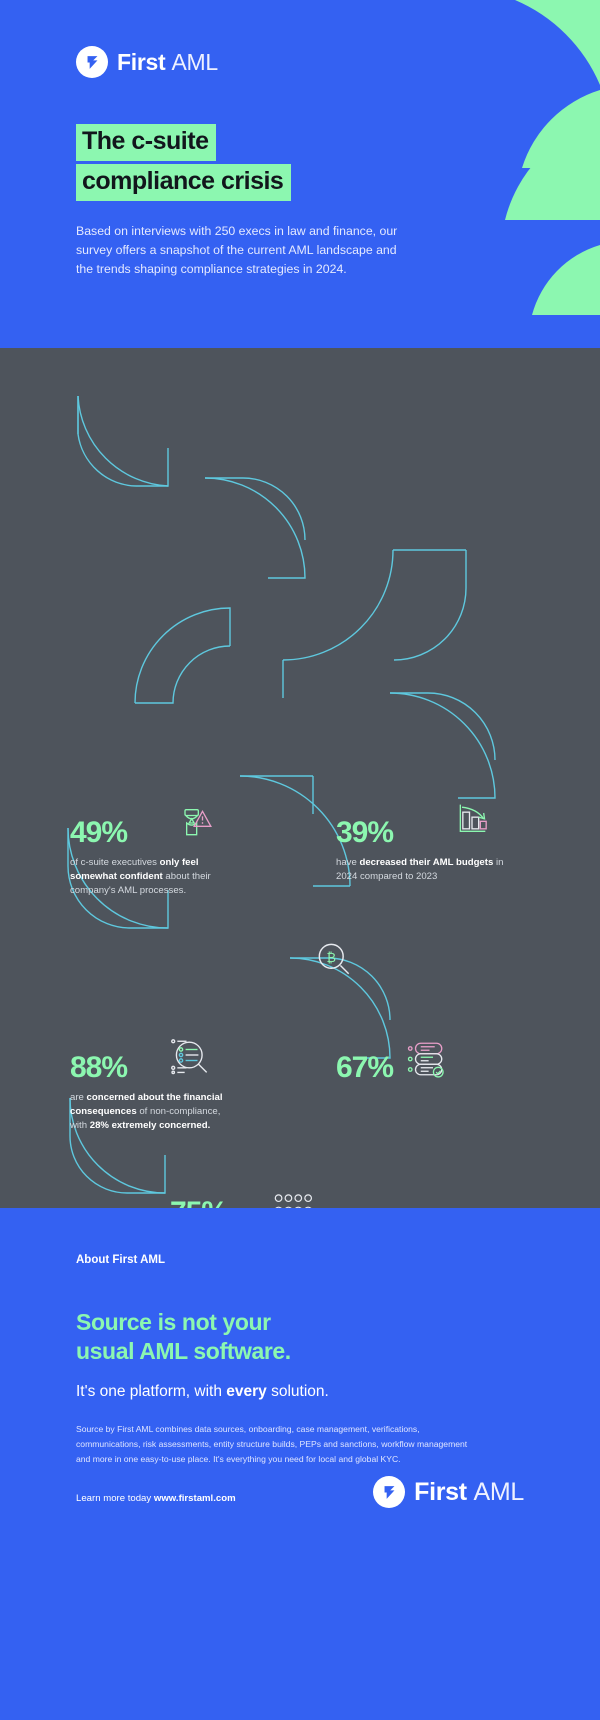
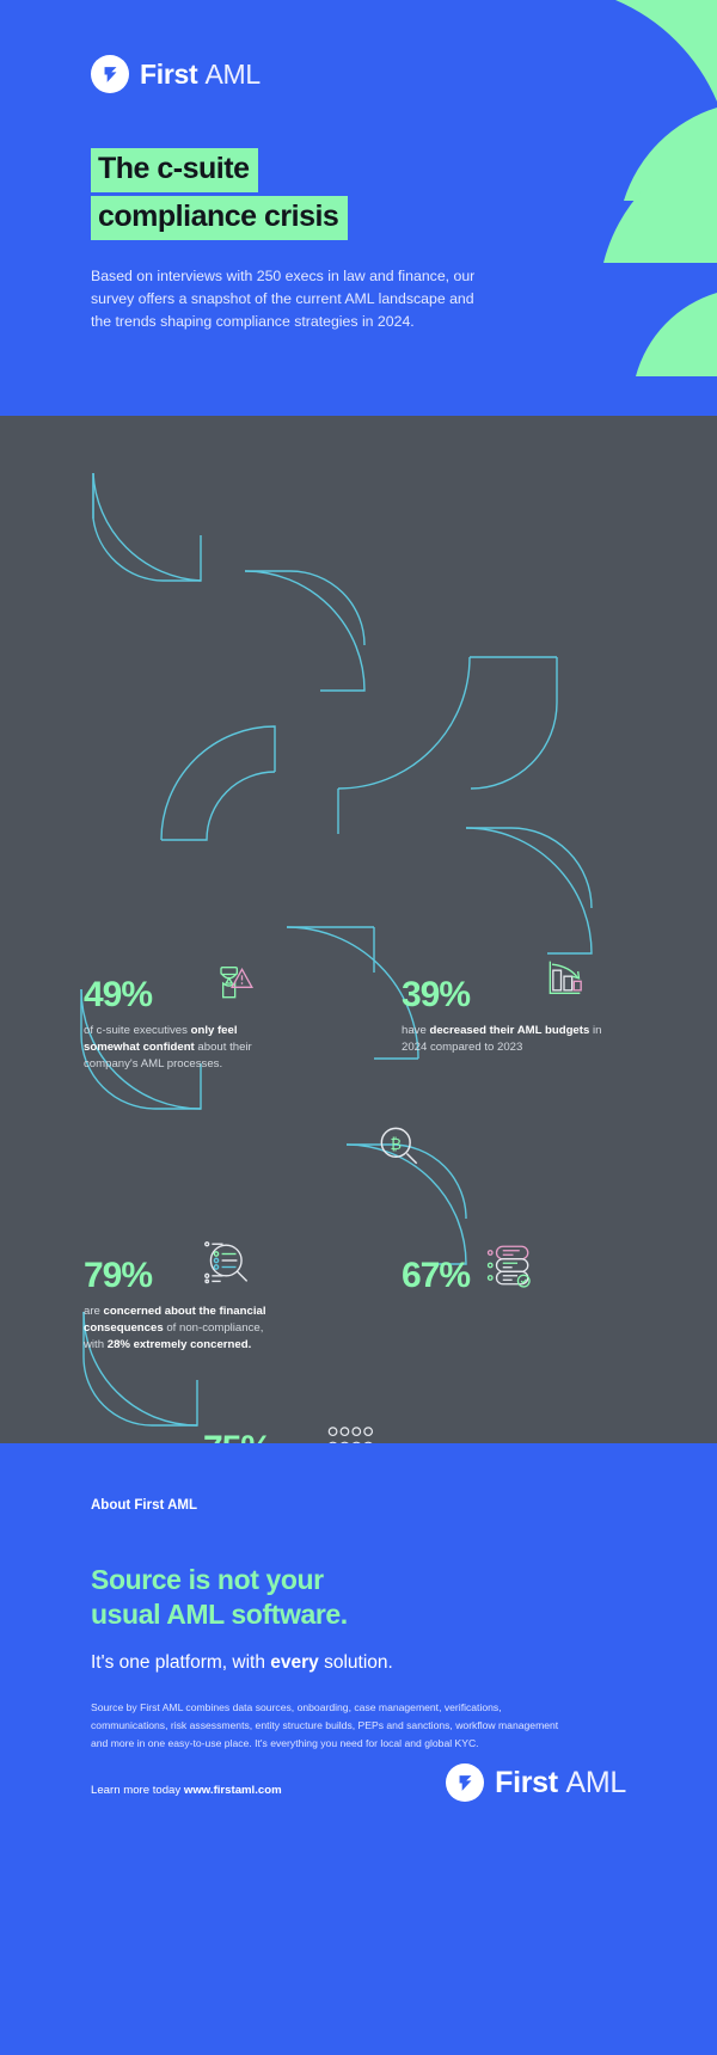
  First AML
  The c-suite
  compliance crisis
  Based on interviews with 250 execs in law and finance, our survey offers a snapshot of the current AML landscape and the trends shaping compliance strategies in 2024.
  49%
  of c-suite executives only feel somewhat confident about their company's AML processes.
  39%
  have decreased their AML budgets in 2024 compared to 2023
  ₿
- 88%
+ 79%
  are concerned about the financial consequences of non-compliance, with 28% extremely concerned.
  67%
  About First AML
  Source is not your
  usual AML software.
  It's one platform, with every solution.
  Source by First AML combines data sources, onboarding, case management, verifications, communications, risk assessments, entity structure builds, PEPs and sanctions, workflow management and more in one easy-to-use place. It's everything you need for local and global KYC.
  Learn more today www.firstaml.com
  First AML
